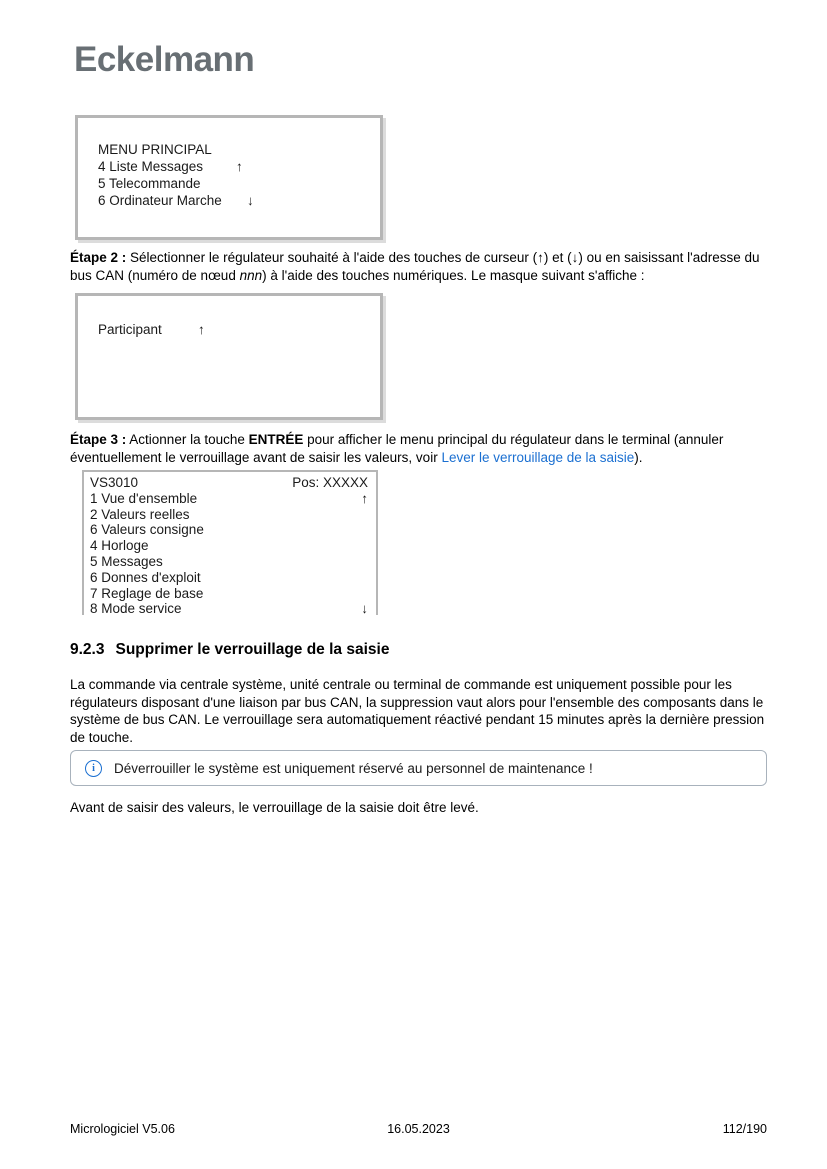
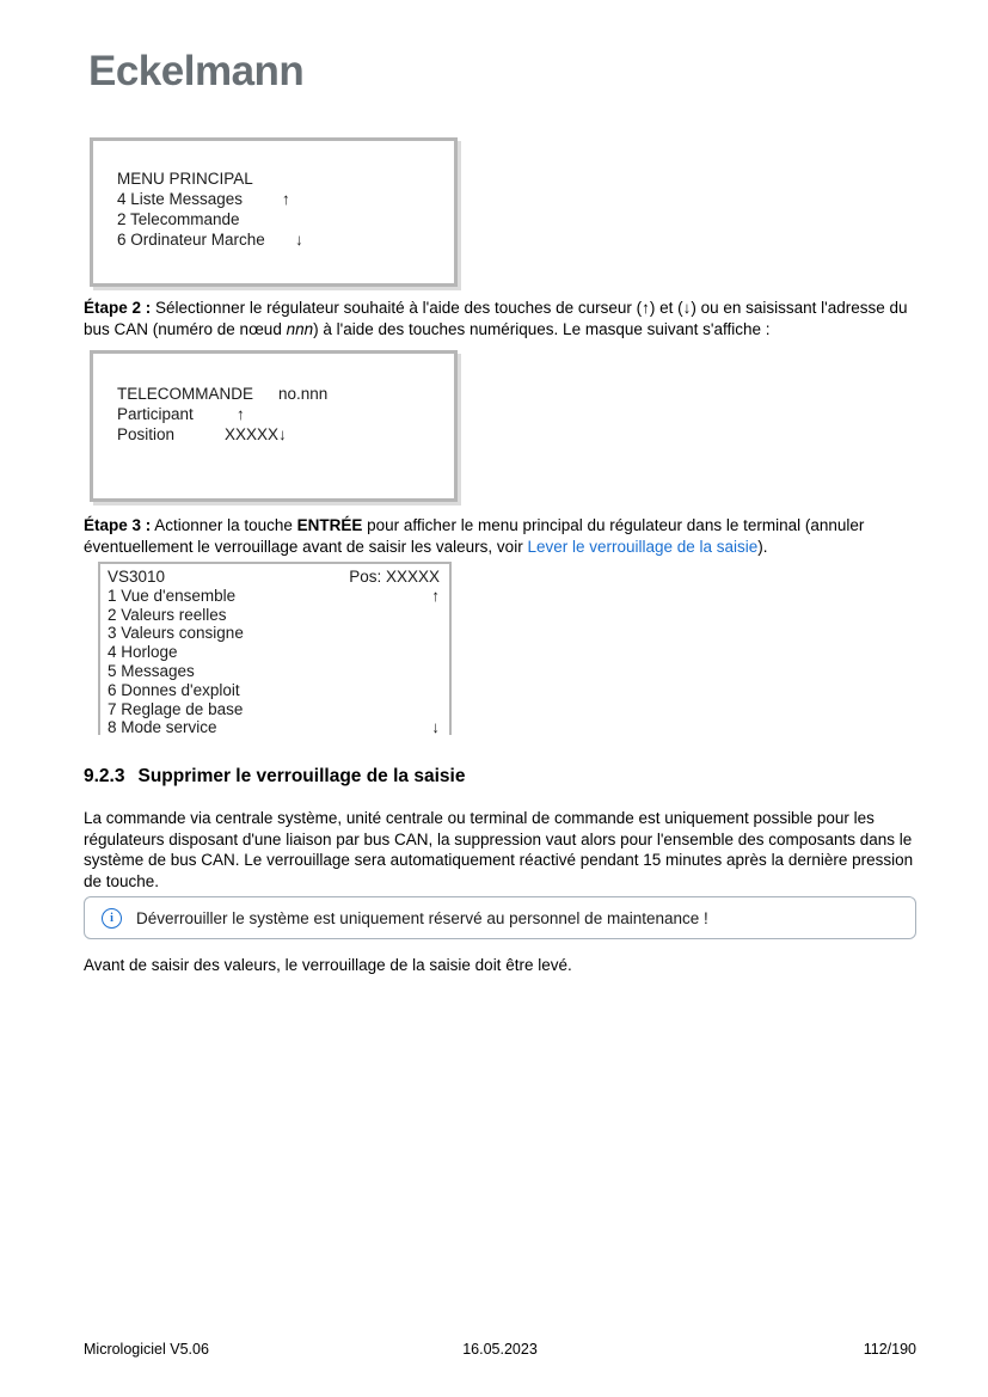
  Eckelmann
  MENU PRINCIPAL
  4 Liste Messages
  ↑
- 5 Telecommande
+ 2 Telecommande
  6 Ordinateur Marche
  ↓
  Étape 2 : Sélectionner le régulateur souhaité à l'aide des touches de curseur (↑) et (↓) ou en saisissant l'adresse du bus CAN (numéro de nœud nnn) à l'aide des touches numériques. Le masque suivant s'affiche :
+ TELECOMMANDE
+ no.nnn
  Participant
  ↑
+ Position
+ XXXXX↓
  Étape 3 : Actionner la touche ENTRÉE pour afficher le menu principal du régulateur dans le terminal (annuler éventuellement le verrouillage avant de saisir les valeurs, voir Lever le verrouillage de la saisie).
  VS3010
  Pos: XXXXX
  1 Vue d'ensemble
  ↑
  2 Valeurs reelles
- 6 Valeurs consigne
+ 3 Valeurs consigne
  4 Horloge
  5 Messages
  6 Donnes d'exploit
  7 Reglage de base
  8 Mode service
  ↓
  9.2.3 Supprimer le verrouillage de la saisie
  La commande via centrale système, unité centrale ou terminal de commande est uniquement possible pour les régulateurs disposant d'une liaison par bus CAN, la suppression vaut alors pour l'ensemble des composants dans le système de bus CAN. Le verrouillage sera automatiquement réactivé pendant 15 minutes après la dernière pression de touche.
  i
  Déverrouiller le système est uniquement réservé au personnel de maintenance !
  Avant de saisir des valeurs, le verrouillage de la saisie doit être levé.
  Micrologiciel V5.06
  16.05.2023
  112/190
